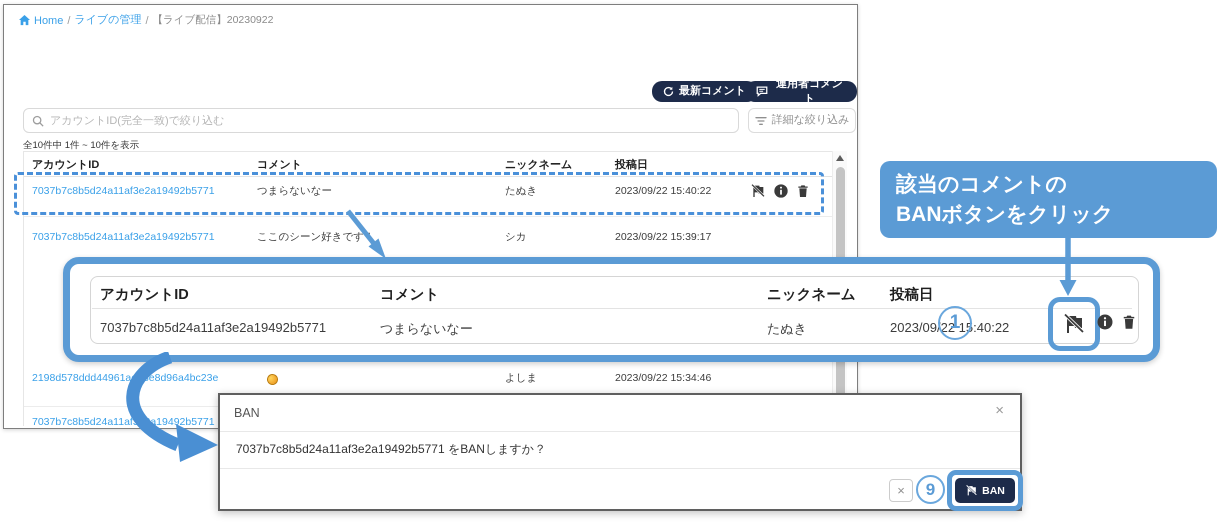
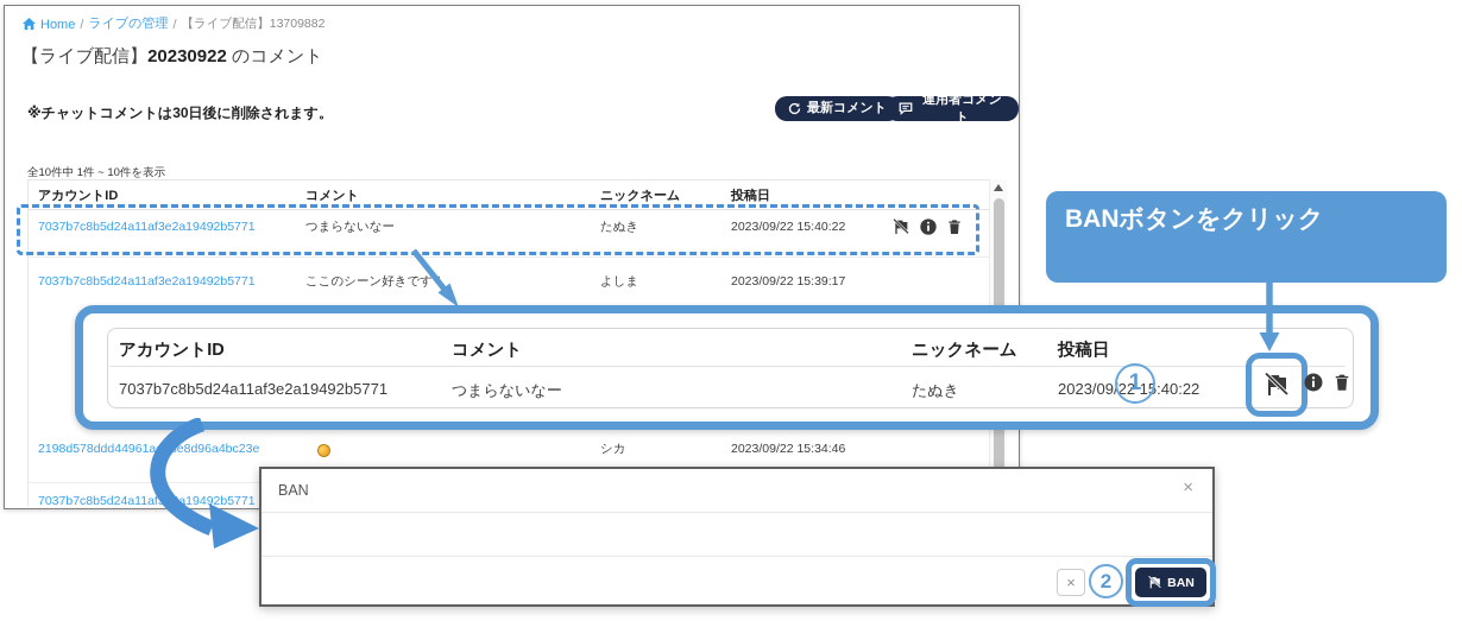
  Home
  /
  ライブの管理
  /
- 【ライブ配信】20230922
+ 【ライブ配信】13709882
+ 【ライブ配信】20230922 のコメント
+ ※チャットコメントは30日後に削除されます。
  最新コメント
  運用者コメント
- アカウントID(完全一致)で絞り込む
- 詳細な絞り込み
  全10件中 1件 ~ 10件を表示
  アカウントID
  コメント
  ニックネーム
  投稿日
  7037b7c8b5d24a11af3e2a19492b5771
  つまらないなー
  たぬき
  2023/09/22 15:40:22
  7037b7c8b5d24a11af3e2a19492b5771
  ここのシーン好きです
- シカ
+ よしま
  2023/09/22 15:39:17
  2198d578ddd44961ae8d96a4bc23e
- よしま
+ シカ
  2023/09/22 15:34:46
  7037b7c8b5d24a11afa19492b5771
  アカウントID
  コメント
  ニックネーム
  投稿日
  7037b7c8b5d24a11af3e2a19492b5771
  つまらないなー
  たぬき
  2023/09/22 15:40:22
  1
- 該当のコメントの
  BANボタンをクリック
  BAN
  ×
- 7037b7c8b5d24a11af3e2a19492b5771 をBANしますか？
  ×
- 9
+ 2
  BAN
